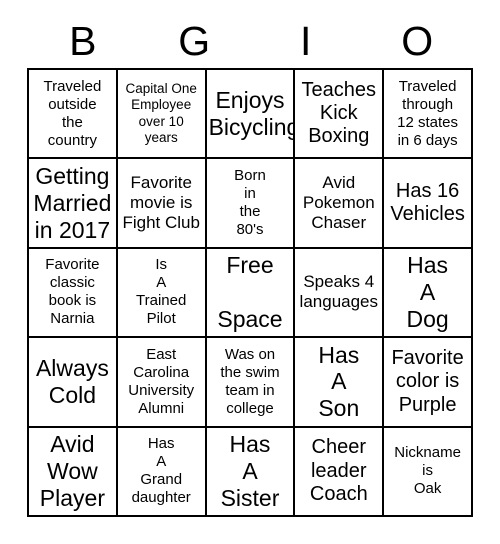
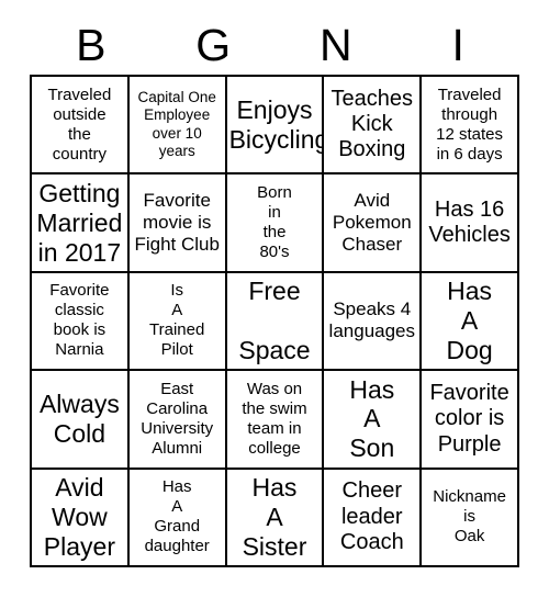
  B
  G
+ N
  I
- O
  Traveled
  outside
  the
  country
  Capital One
  Employee
  over 10
  years
  Enjoys
  Bicycling
  Teaches
  Kick
  Boxing
  Traveled
  through
  12 states
  in 6 days
  Getting
  Married
  in 2017
  Favorite
  movie is
  Fight Club
  Born
  in
  the
  80's
  Avid
  Pokemon
  Chaser
  Has 16
  Vehicles
  Favorite
  classic
  book is
  Narnia
  Is
  A
  Trained
  Pilot
  Free
  Space
  Speaks 4
  languages
  Has
  A
  Dog
  Always
  Cold
  East
  Carolina
  University
  Alumni
  Was on
  the swim
  team in
  college
  Has
  A
  Son
  Favorite
  color is
  Purple
  Avid
  Wow
  Player
  Has
  A
  Grand
  daughter
  Has
  A
  Sister
  Cheer
  leader
  Coach
  Nickname
  is
  Oak
